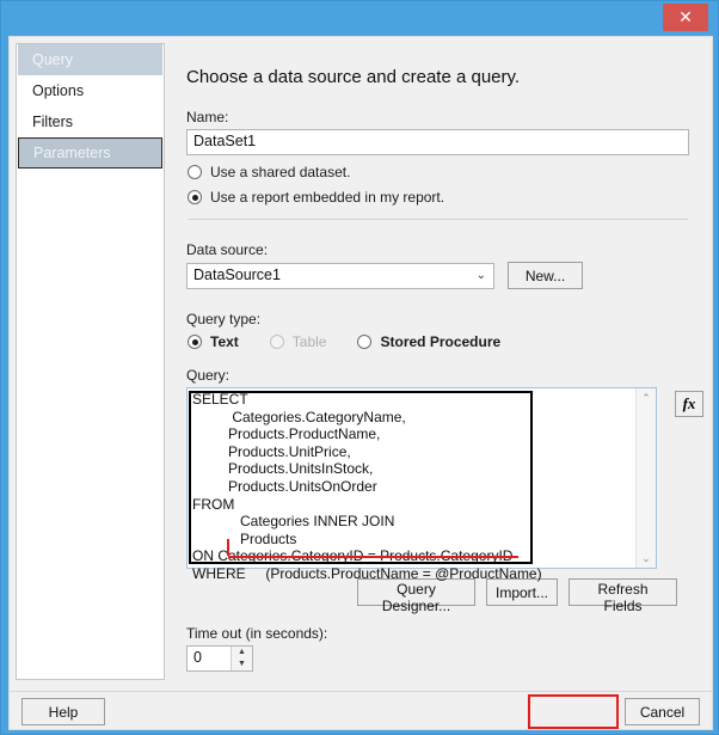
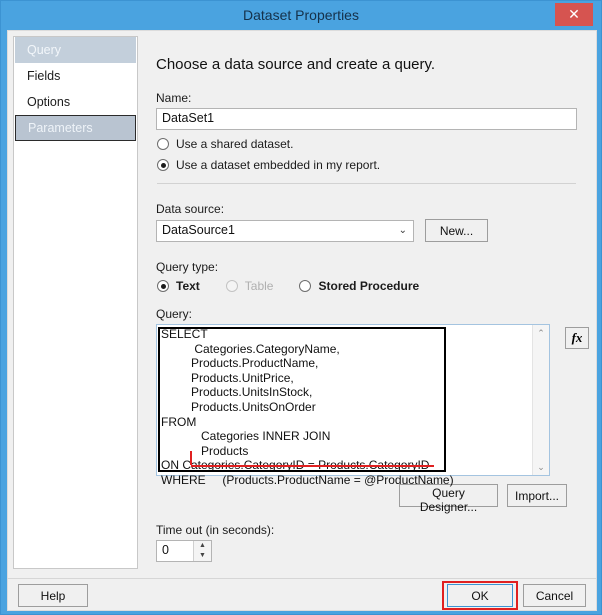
+ Dataset Properties
  ✕
  Query
+ Fields
  Options
- Filters
  Parameters
  Choose a data source and create a query.
  Name:
  DataSet1
  Use a shared dataset.
- Use a report embedded in my report.
+ Use a dataset embedded in my report.
  Data source:
  DataSource1
  ⌄
  New...
  Query type:
  Text
  Table
  Stored Procedure
  Query:
  fx
  SELECT
  Categories.CategoryName,
  Products.ProductName,
  Products.UnitPrice,
  Products.UnitsInStock,
  Products.UnitsOnOrder
  FROM
  Categories INNER JOIN
  Products
  WHERE (Products.ProductName = @ProductName)
  ⌃
  ⌄
  Query Designer...
  Import...
- Refresh Fields
  Time out (in seconds):
  0
  Help
+ OK
  Cancel
